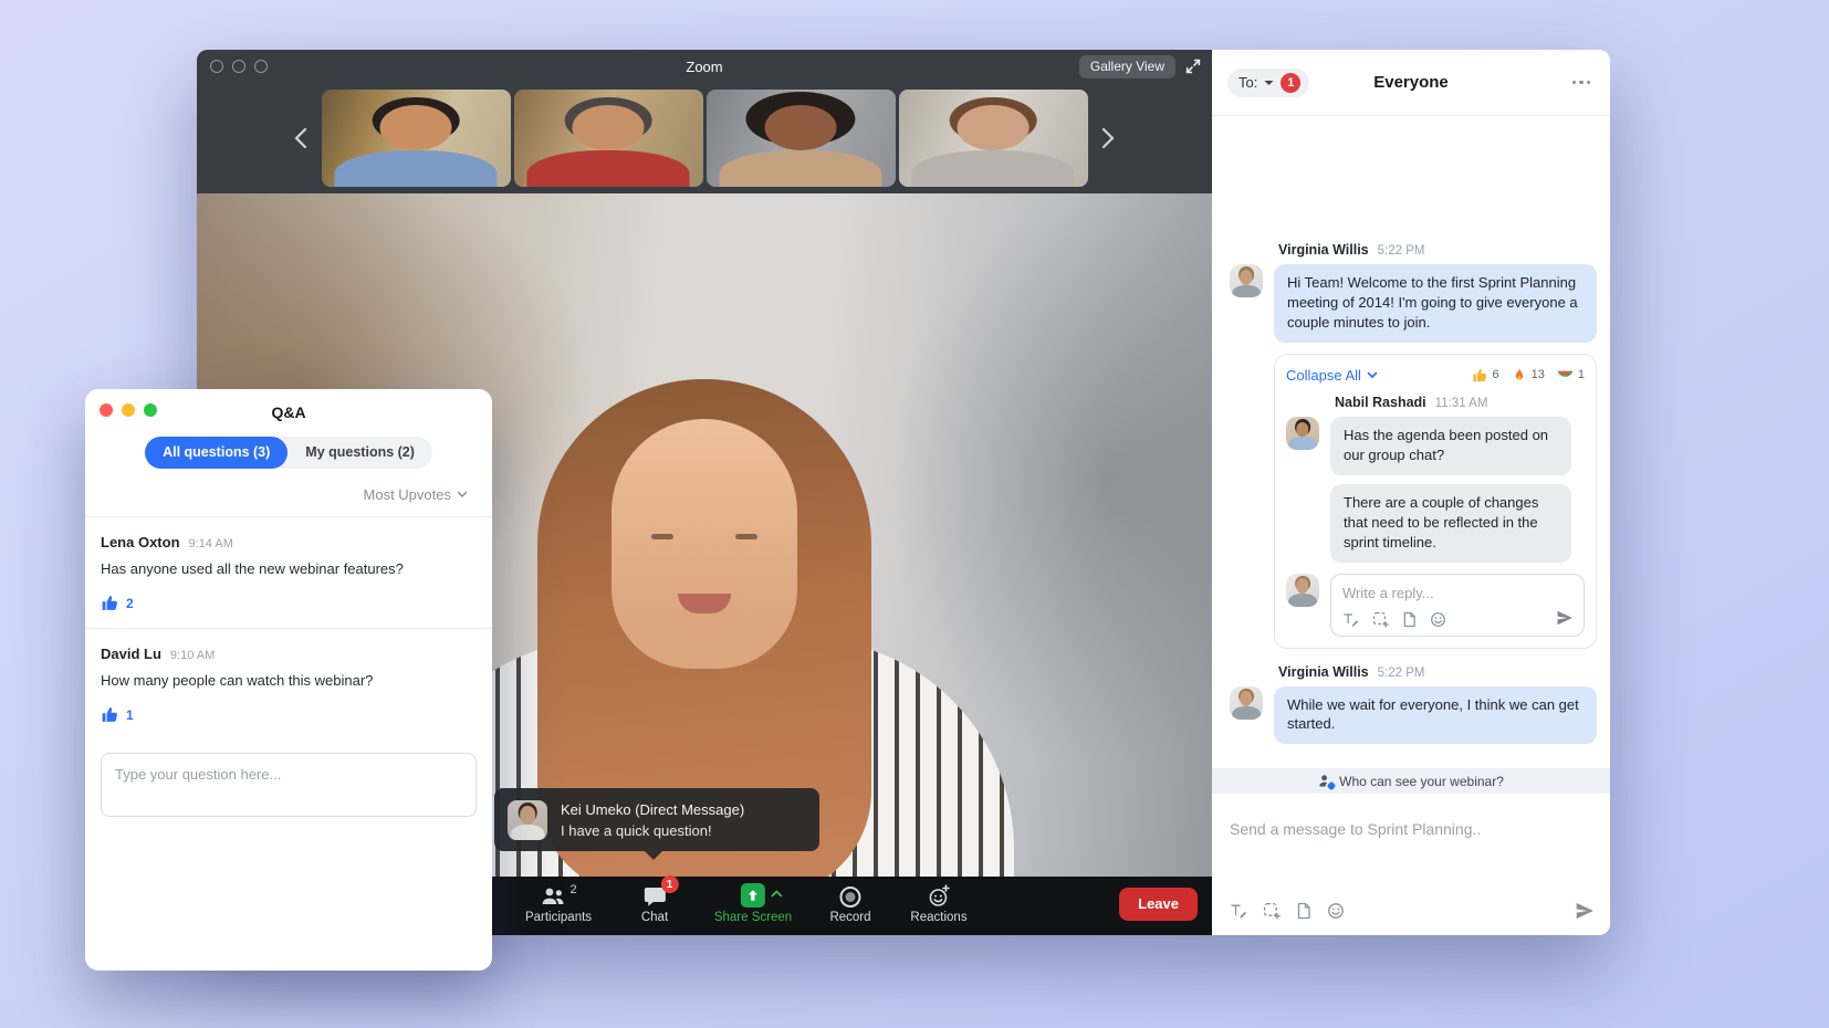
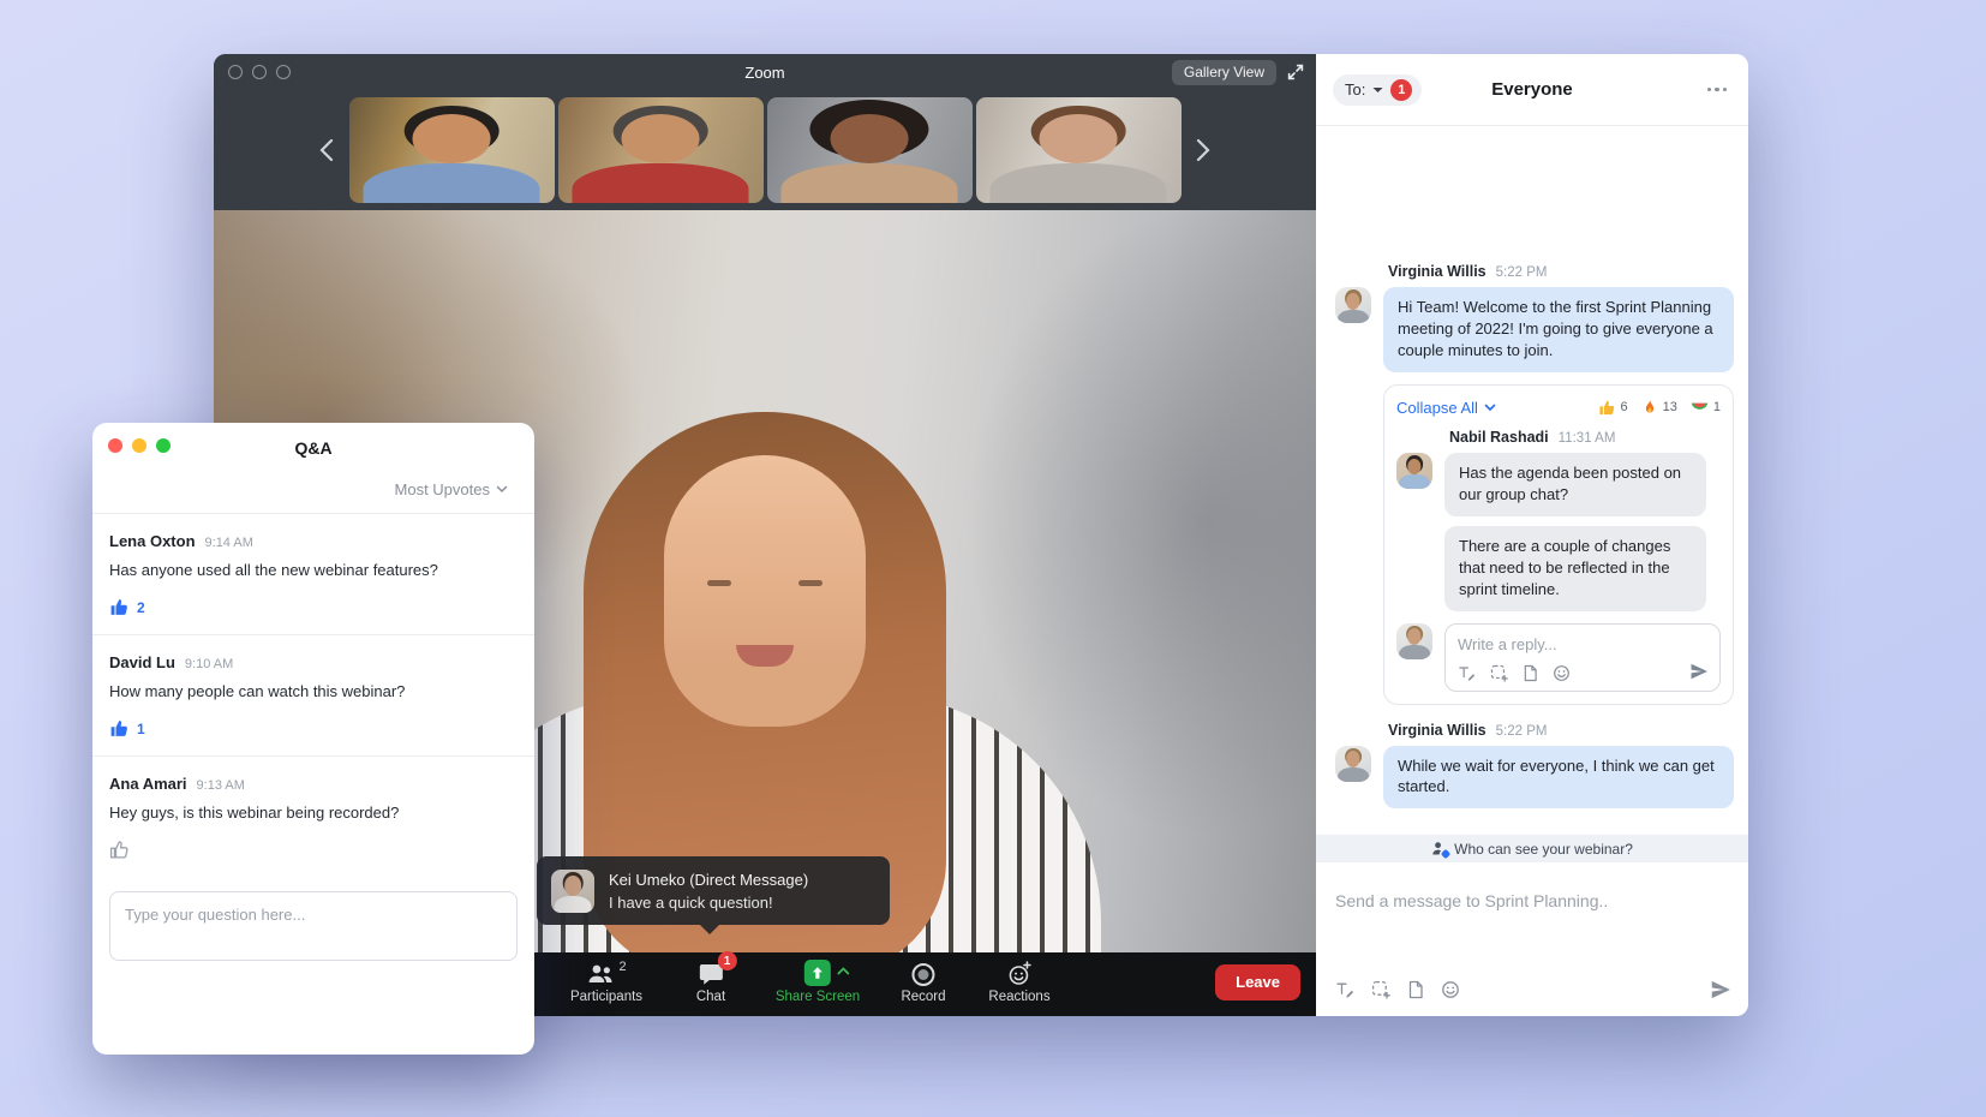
  Zoom
  Gallery View
  Kei Umeko (Direct Message)
  I have a quick question!
  2
  Participants
  1
  Chat
  Share Screen
  Record
  Reactions
  Leave
  To:
  1
  Everyone
  Virginia Willis
  5:22 PM
- Hi Team! Welcome to the first Sprint Planning meeting of 2014! I'm going to give everyone a couple minutes to join.
+ Hi Team! Welcome to the first Sprint Planning meeting of 2022! I'm going to give everyone a couple minutes to join.
  Collapse All
  6
  13
  1
  Nabil Rashadi
  11:31 AM
  Has the agenda been posted on our group chat?
  There are a couple of changes that need to be reflected in the sprint timeline.
  Write a reply...
  Virginia Willis
  5:22 PM
  While we wait for everyone, I think we can get started.
  Who can see your webinar?
  Send a message to Sprint Planning..
  Q&A
- All questions (3)
- My questions (2)
  Most Upvotes
  Lena Oxton
  9:14 AM
  Has anyone used all the new webinar features?
  2
  David Lu
  9:10 AM
  How many people can watch this webinar?
  1
+ Ana Amari
+ 9:13 AM
+ Hey guys, is this webinar being recorded?
  Type your question here...
